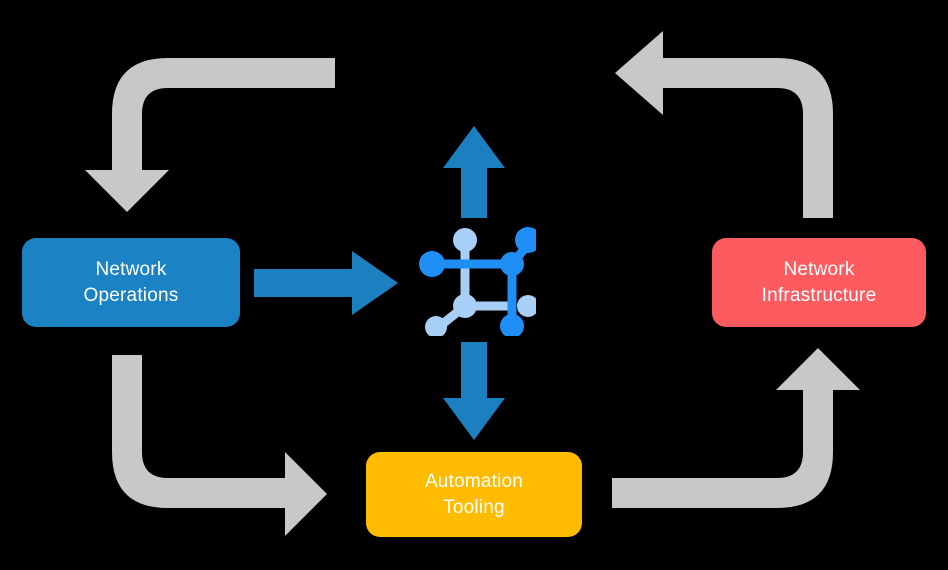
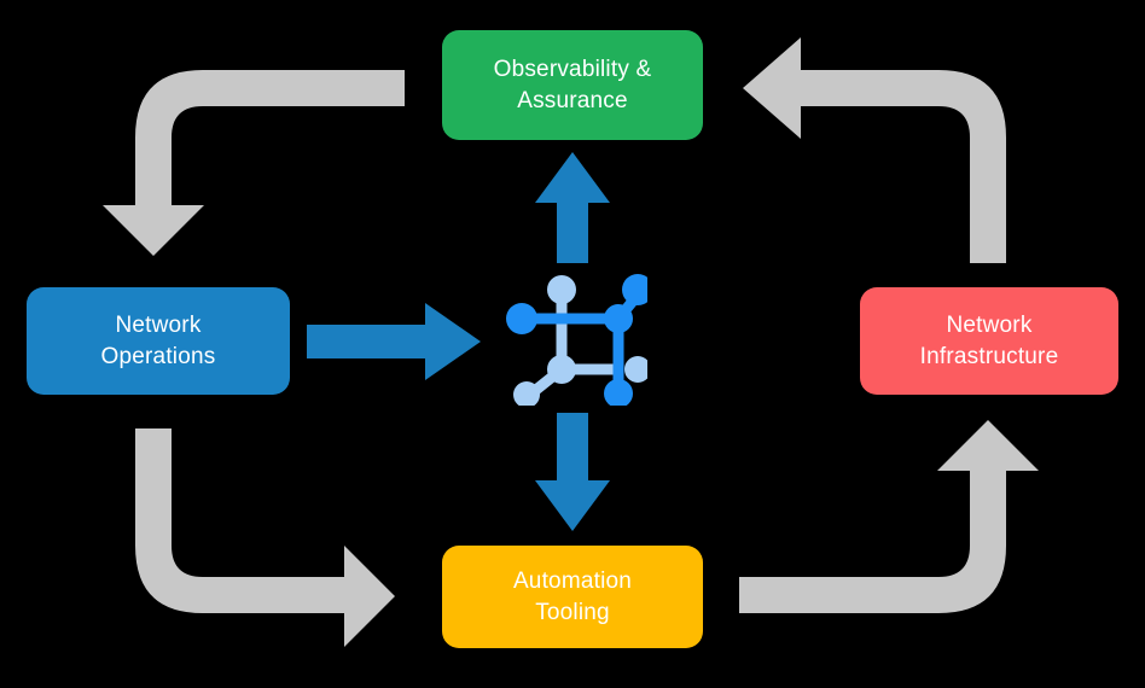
+ Observability &
+ Assurance
  Network
  Operations
  Network
  Infrastructure
  Automation
  Tooling
